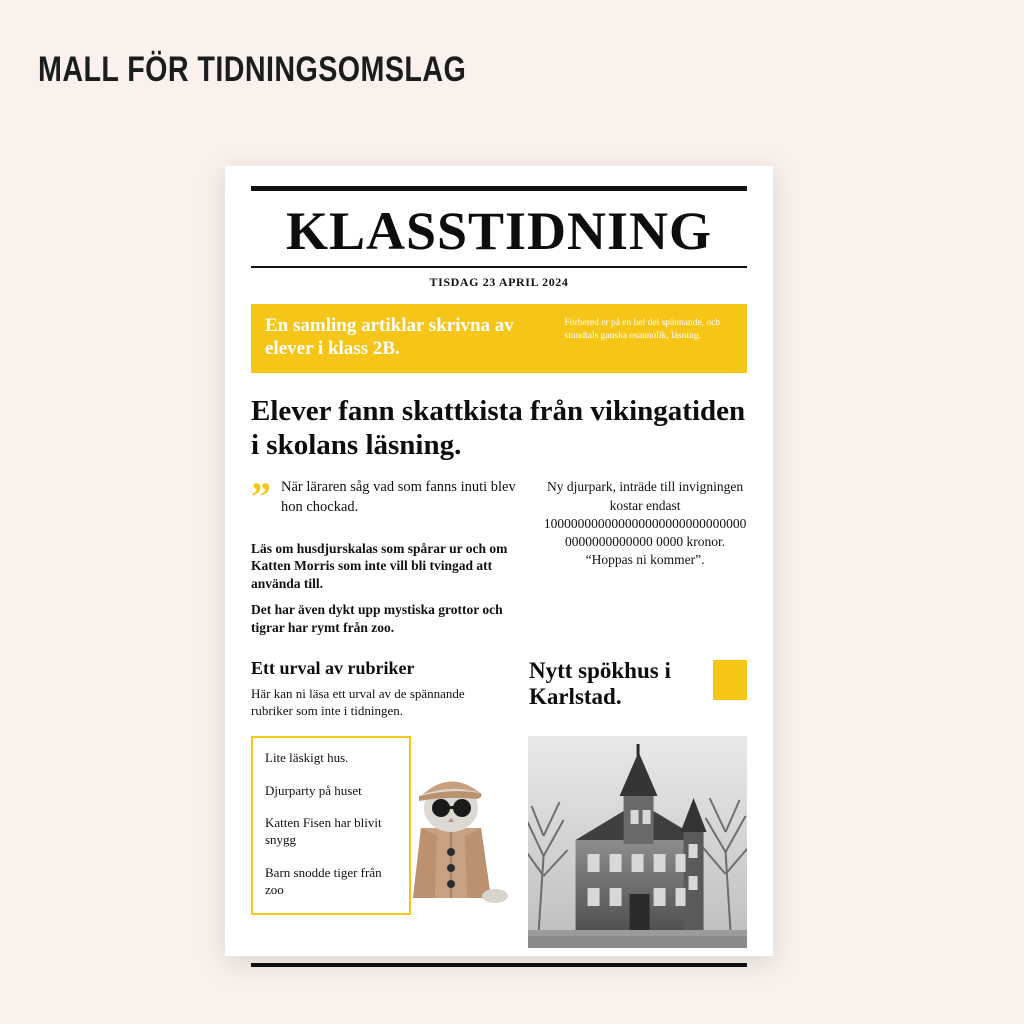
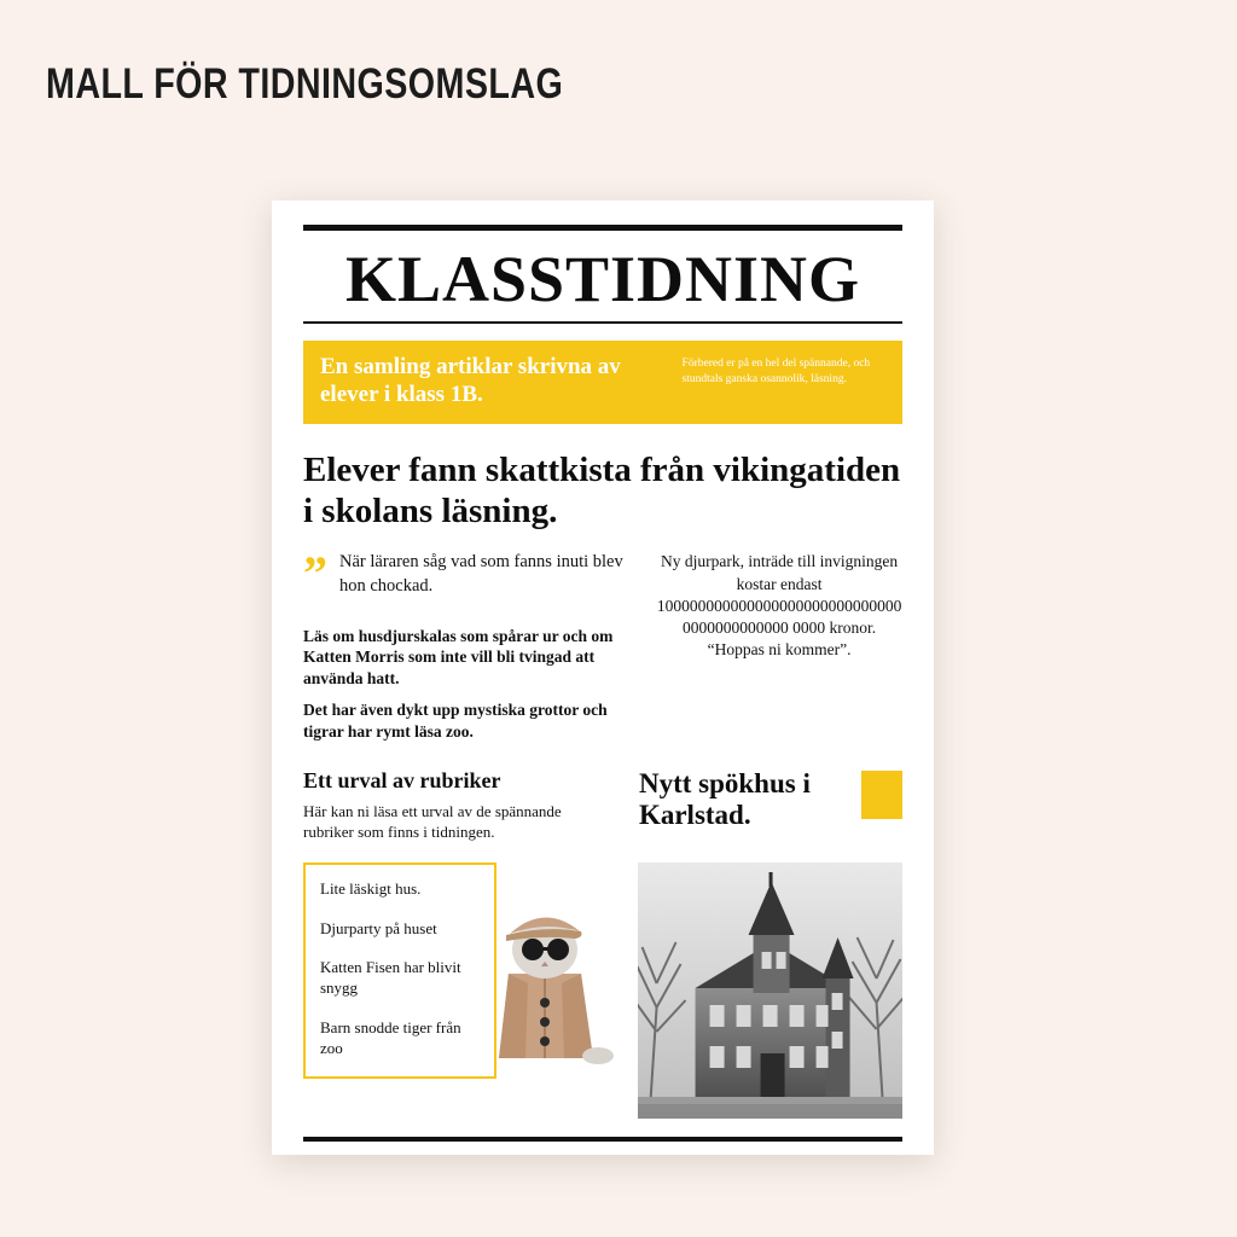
  MALL FÖR TIDNINGSOMSLAG
  KLASSTIDNING
- TISDAG 23 APRIL 2024
- En samling artiklar skrivna av elever i klass 2B.
+ En samling artiklar skrivna av elever i klass 1B.
  Förbered er på en hel del spännande, och stundtals ganska osannolik, läsning.
  Elever fann skattkista från vikingatiden i skolans läsning.
  ”
  När läraren såg vad som fanns inuti blev hon chockad.
- Läs om husdjurskalas som spårar ur och om Katten Morris som inte vill bli tvingad att använda till.
+ Läs om husdjurskalas som spårar ur och om Katten Morris som inte vill bli tvingad att använda hatt.
- Det har även dykt upp mystiska grottor och tigrar har rymt från zoo.
+ Det har även dykt upp mystiska grottor och tigrar har rymt läsa zoo.
  Ny djurpark, inträde till invigningen kostar endast 1000000000000000000000000000000000000000000 0000 kronor. “Hoppas ni kommer”.
  Ett urval av rubriker
- Här kan ni läsa ett urval av de spännande rubriker som inte i tidningen.
+ Här kan ni läsa ett urval av de spännande rubriker som finns i tidningen.
  Nytt spökhus i Karlstad.
  Lite läskigt hus.
  Djurparty på huset
  Katten Fisen har blivit snygg
  Barn snodde tiger från zoo
